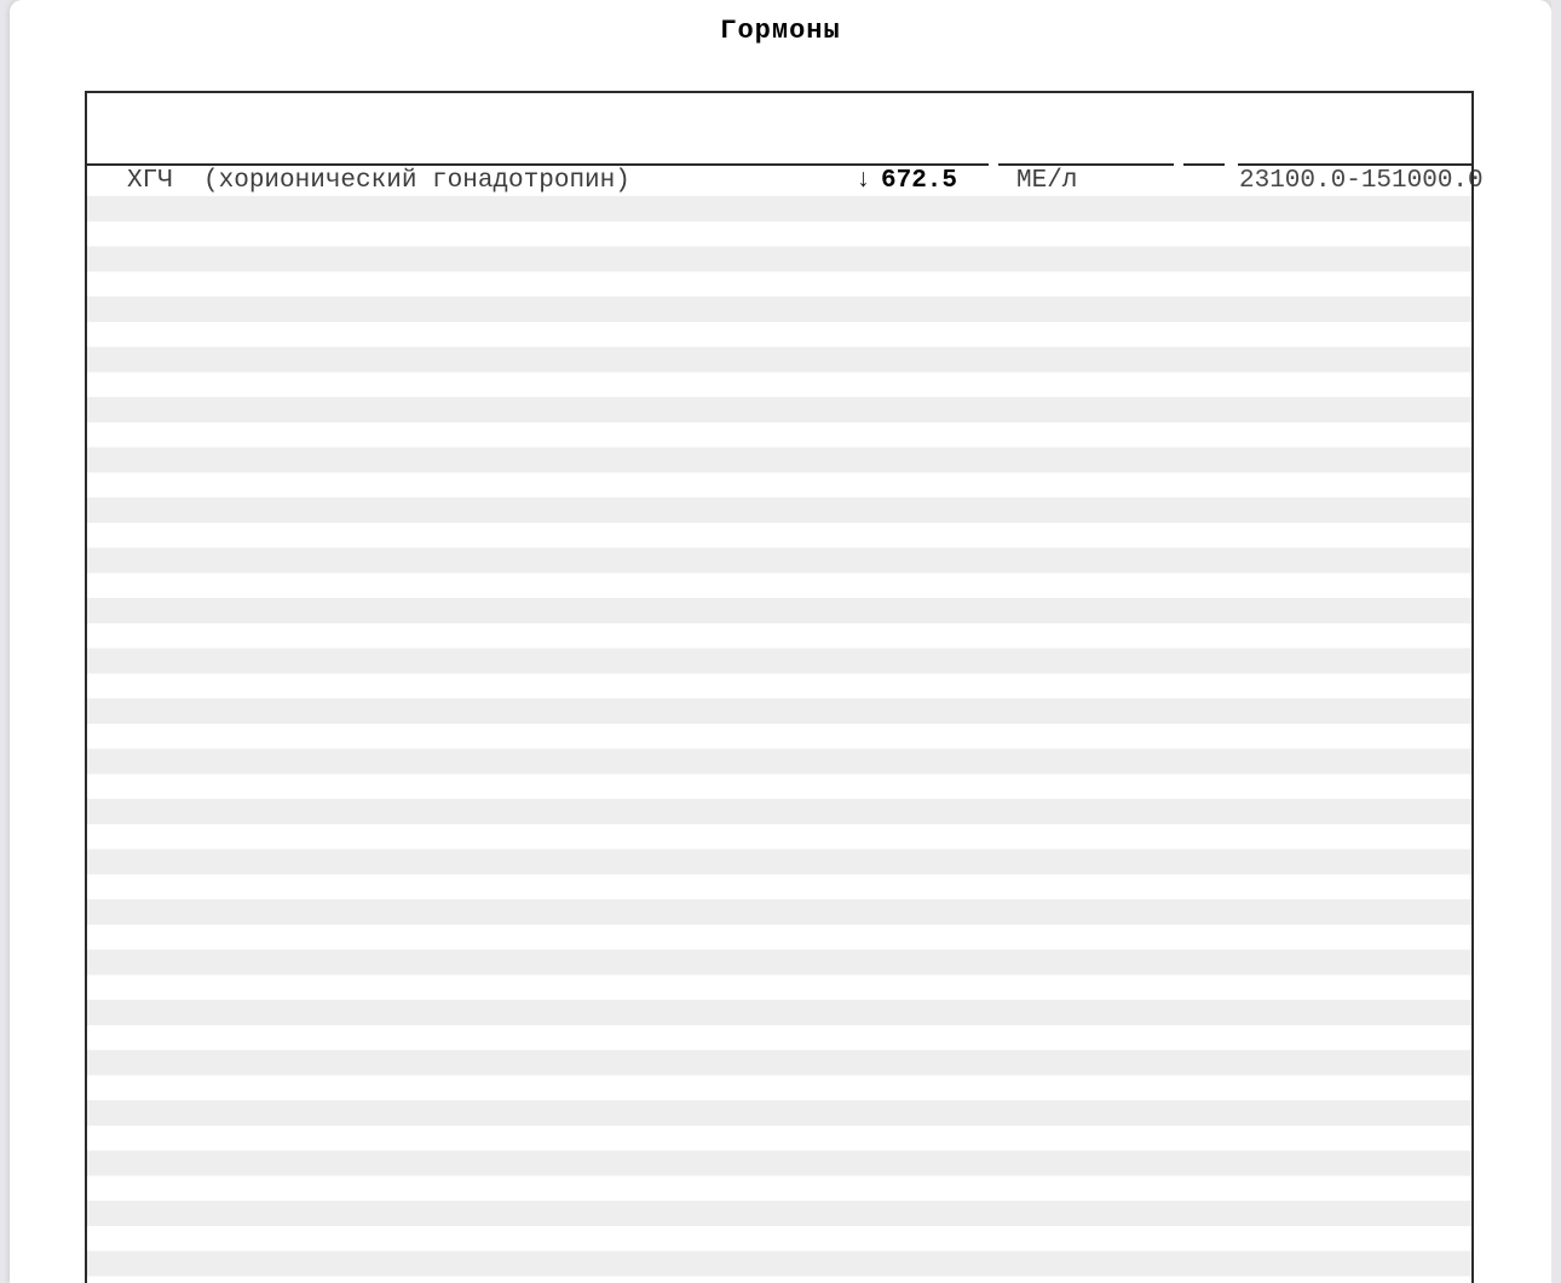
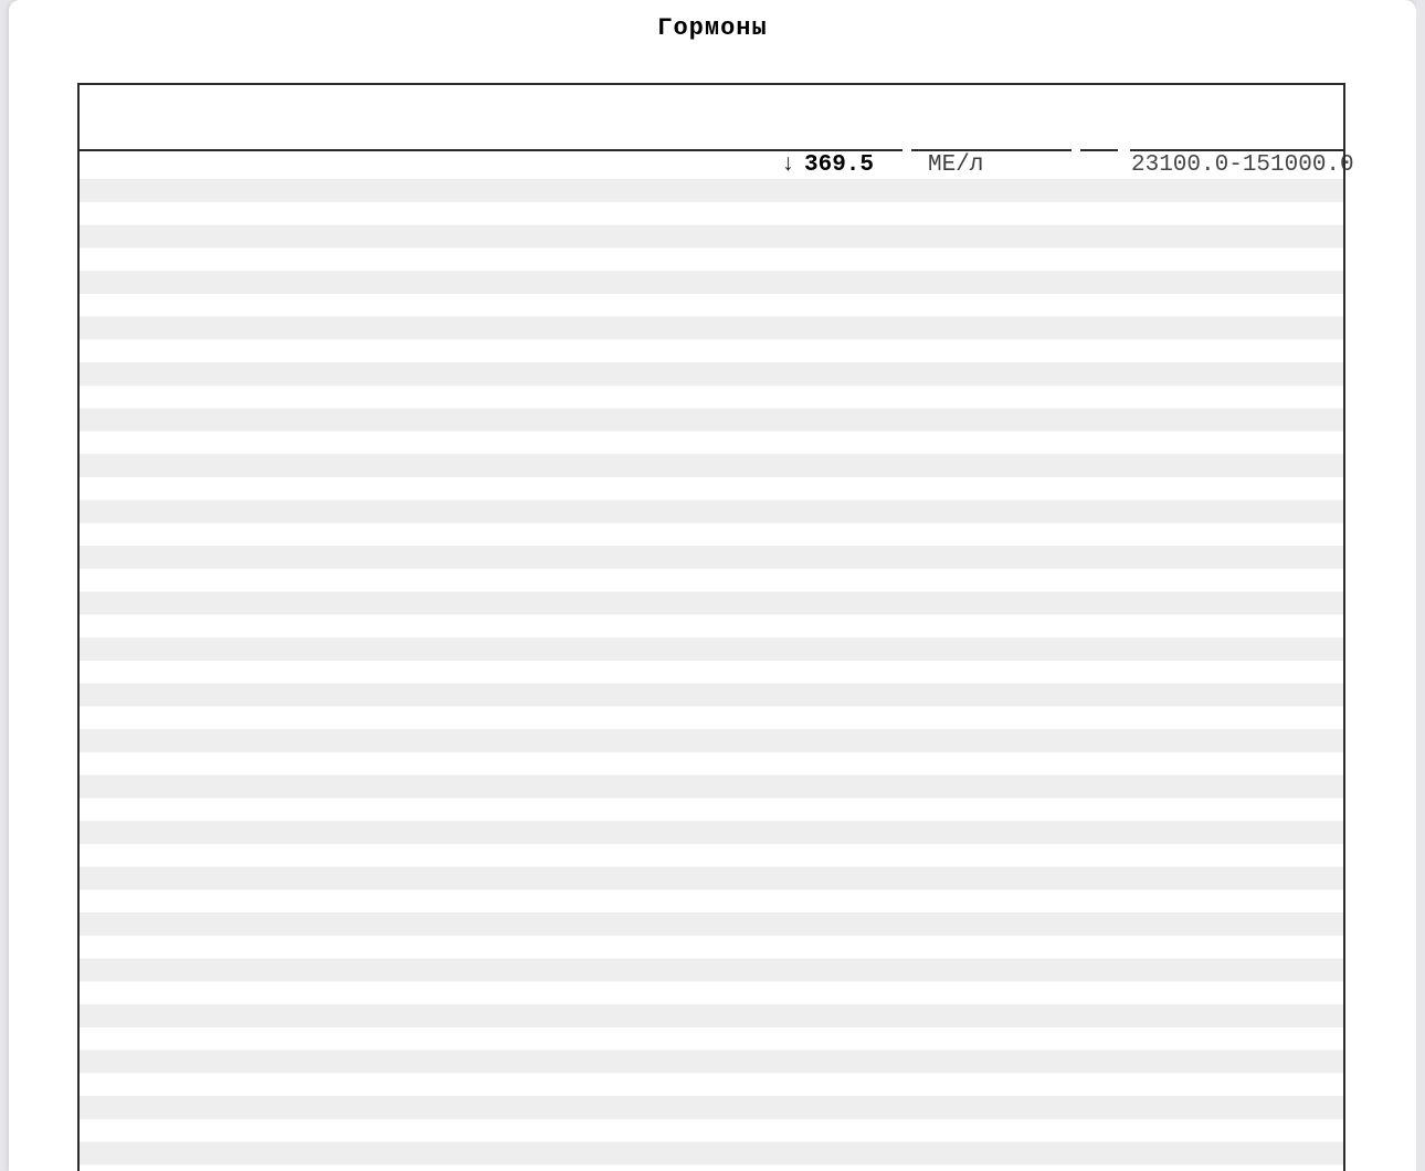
  Гормоны
- ХГЧ (хорионический гонадотропин)
  ↓
- 672.5
+ 369.5
  МЕ/л
  23100.0-151000.0
